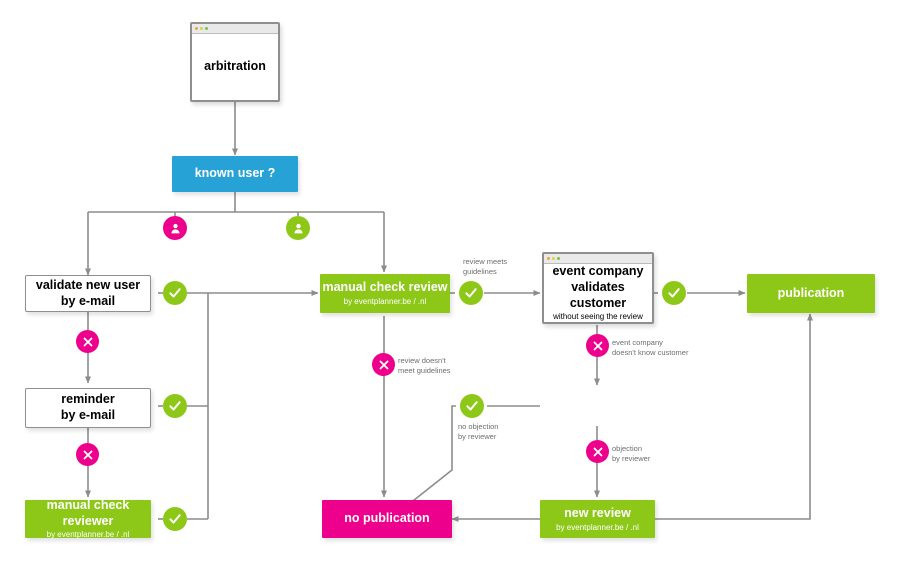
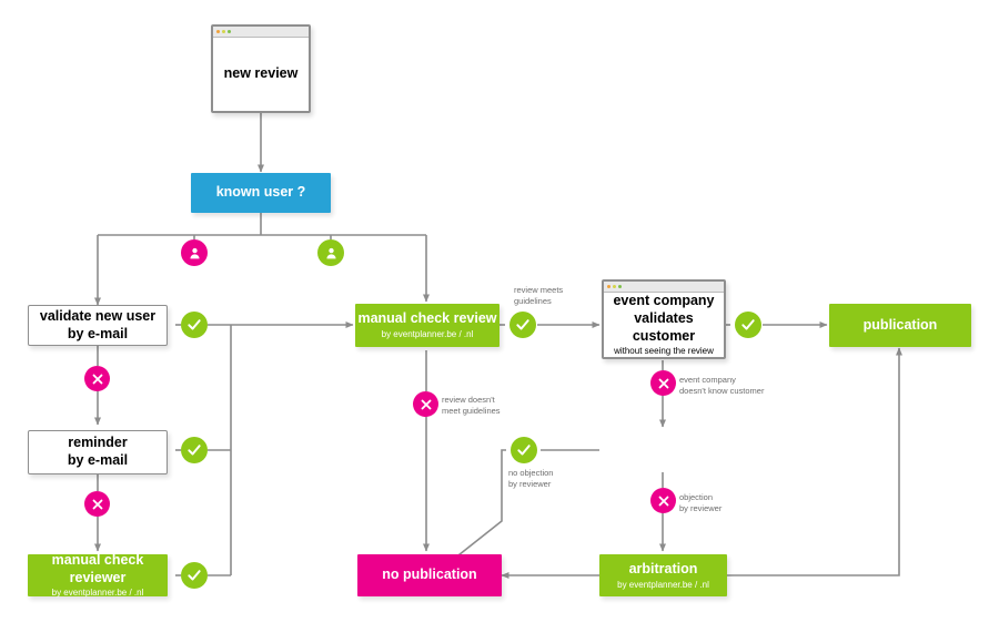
- arbitration
+ new review
  known user ?
  validate new user
  by e-mail
  reminder
  by e-mail
  manual check reviewer
  by eventplanner.be / .nl
  manual check review
  by eventplanner.be / .nl
  event company
  validates customer
  without seeing the review
  publication
- new review
+ arbitration
  by eventplanner.be / .nl
  no publication
  review meets
  guidelines
  review doesn't
  meet guidelines
  event company
  doesn't know customer
  no objection
  by reviewer
  objection
  by reviewer
